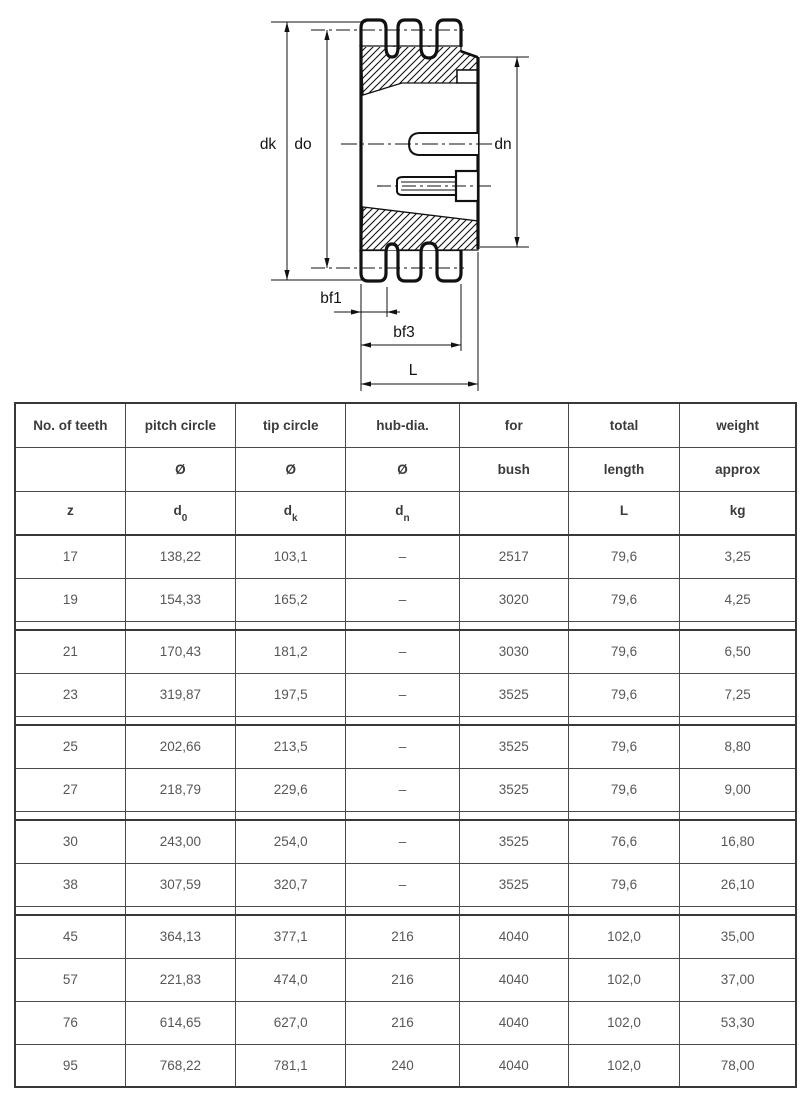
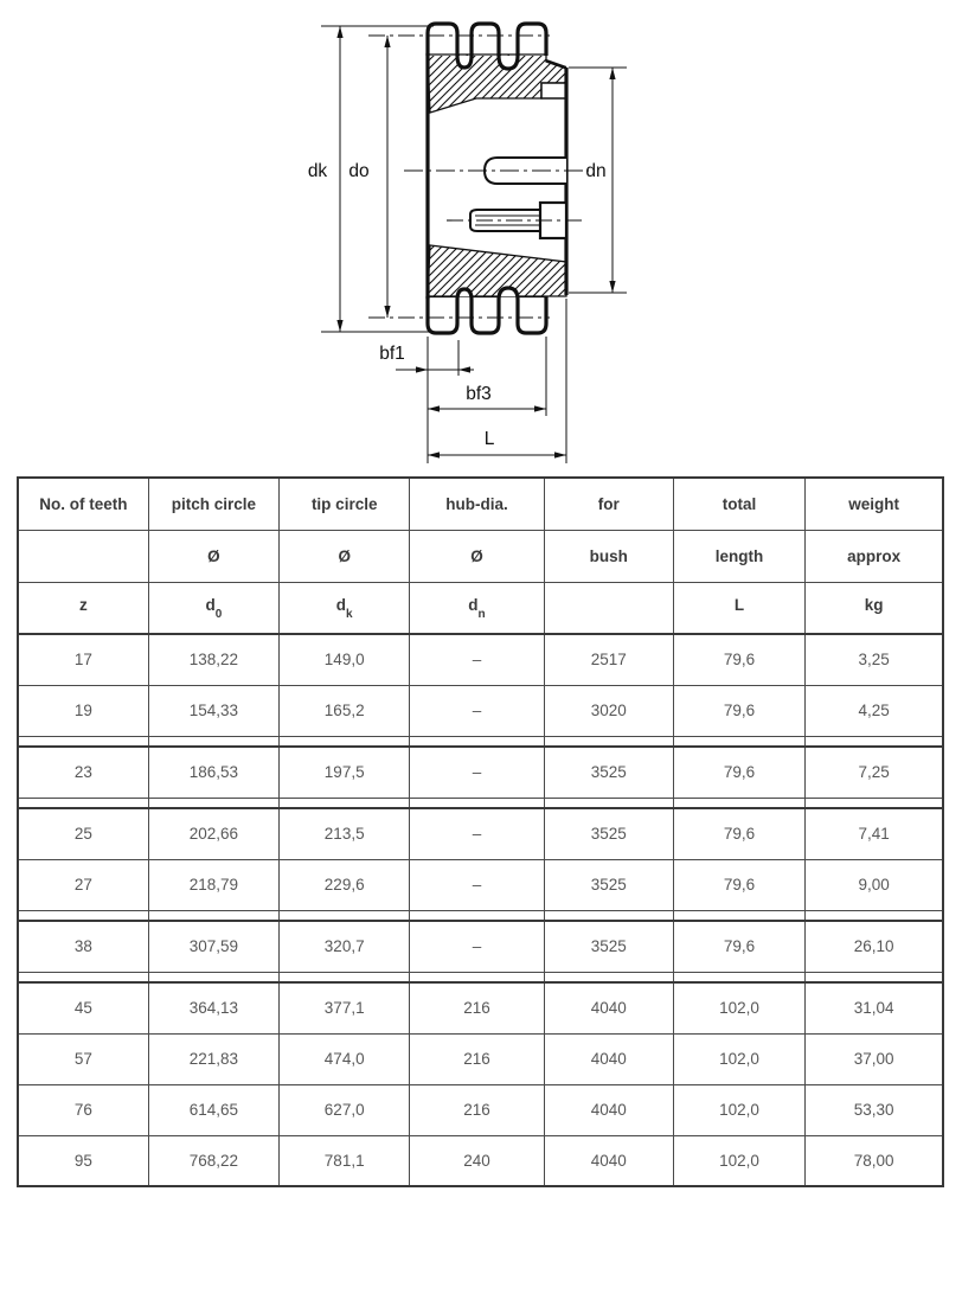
  dk
  do
  dn
  bf1
  bf3
  L
  No. of teeth	pitch circle	tip circle	hub-dia.	for	total	weight
  	Ø	Ø	Ø	bush	length	approx
  z	d0	dk	dn		L	kg
- 17	138,22	103,1	–	2517	79,6	3,25
+ 17	138,22	149,0	–	2517	79,6	3,25
  19	154,33	165,2	–	3020	79,6	4,25
- 21	170,43	181,2	–	3030	79,6	6,50
- 23	319,87	197,5	–	3525	79,6	7,25
+ 23	186,53	197,5	–	3525	79,6	7,25
- 25	202,66	213,5	–	3525	79,6	8,80
+ 25	202,66	213,5	–	3525	79,6	7,41
  27	218,79	229,6	–	3525	79,6	9,00
- 30	243,00	254,0	–	3525	76,6	16,80
  38	307,59	320,7	–	3525	79,6	26,10
- 45	364,13	377,1	216	4040	102,0	35,00
+ 45	364,13	377,1	216	4040	102,0	31,04
  57	221,83	474,0	216	4040	102,0	37,00
  76	614,65	627,0	216	4040	102,0	53,30
  95	768,22	781,1	240	4040	102,0	78,00
